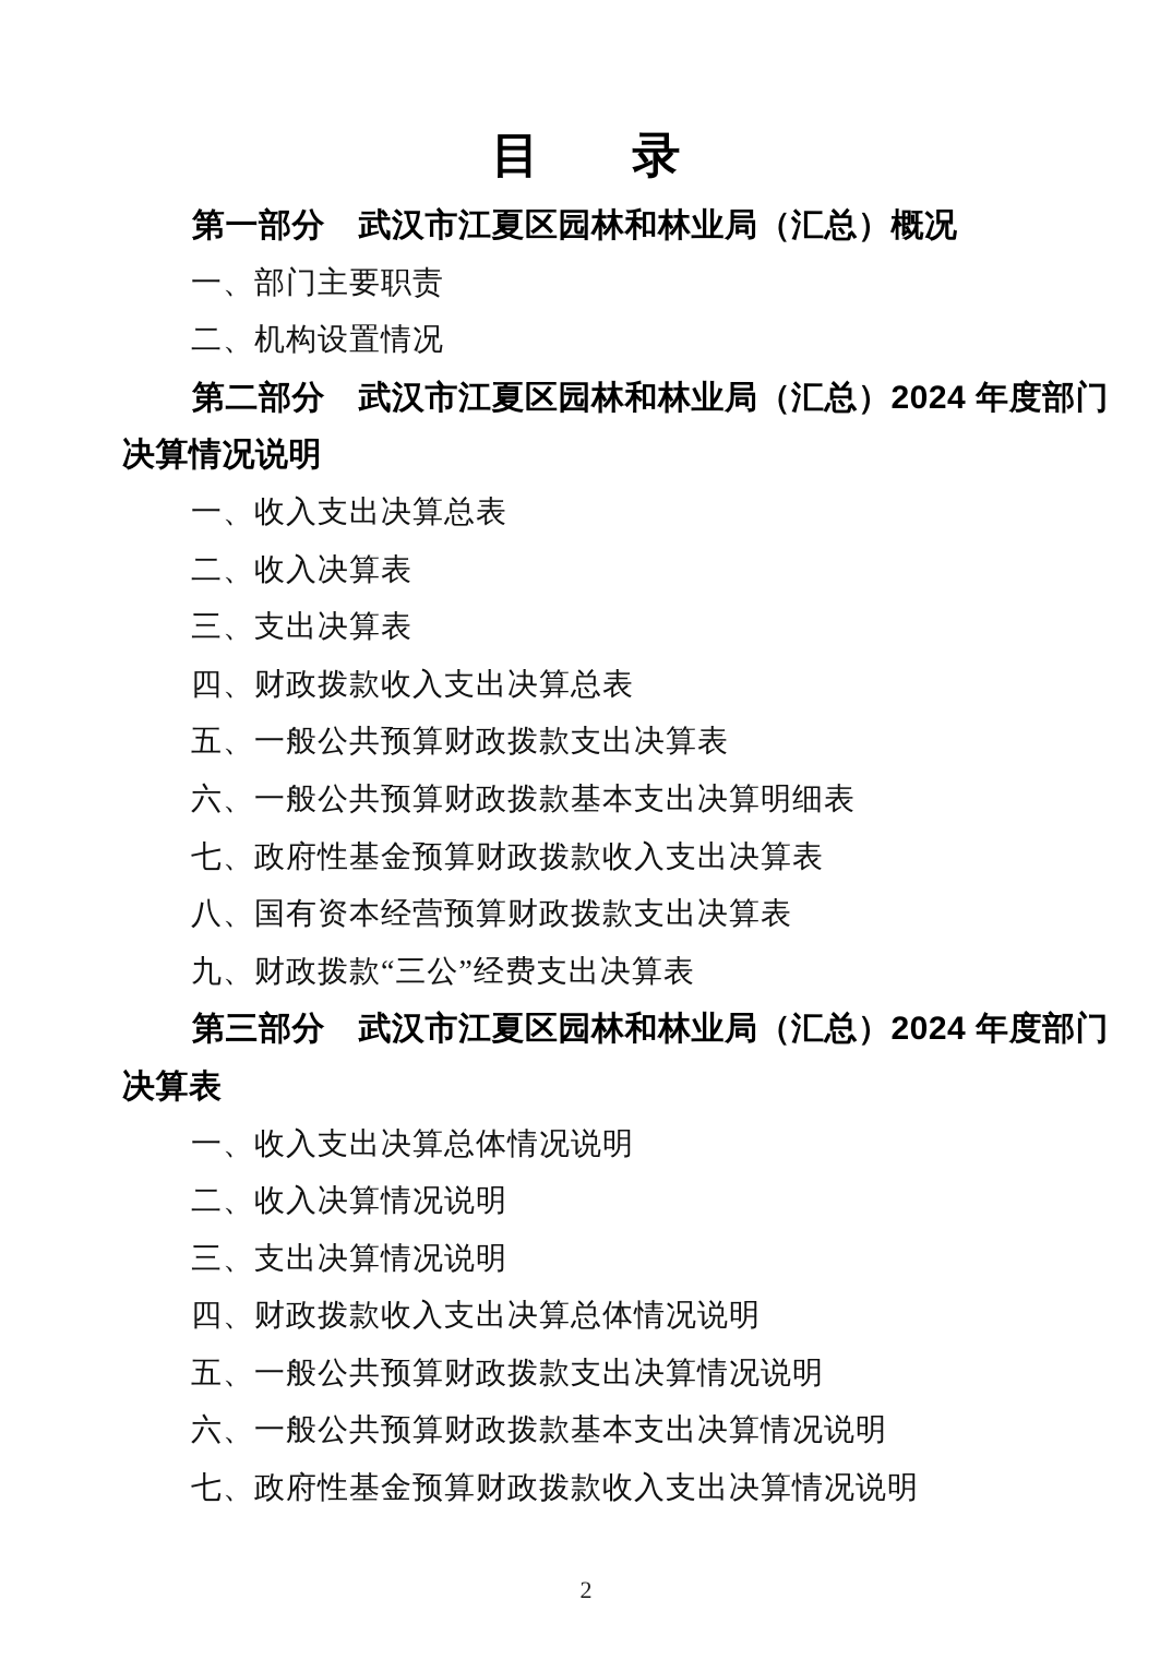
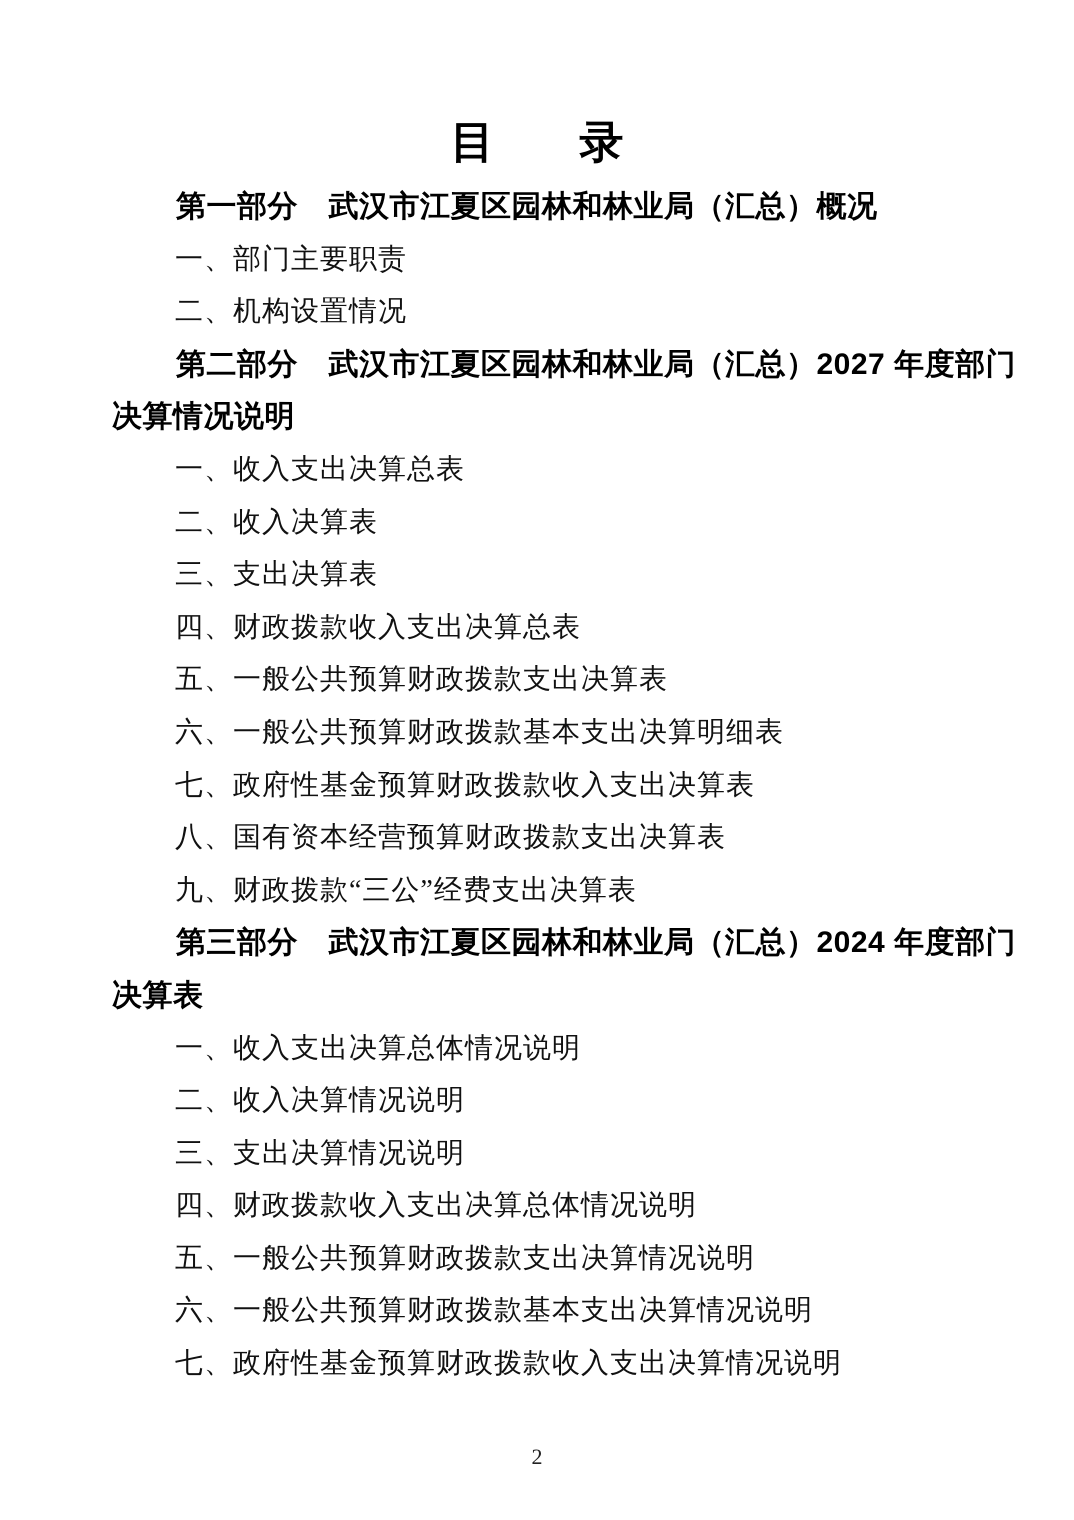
  目
  录
  第一部分 武汉市江夏区园林和林业局（汇总）概况
  一、部门主要职责
  二、机构设置情况
- 第二部分 武汉市江夏区园林和林业局（汇总）2024 年度部门
+ 第二部分 武汉市江夏区园林和林业局（汇总）2027 年度部门
  决算情况说明
  一、收入支出决算总表
  二、收入决算表
  三、支出决算表
  四、财政拨款收入支出决算总表
  五、一般公共预算财政拨款支出决算表
  六、一般公共预算财政拨款基本支出决算明细表
  七、政府性基金预算财政拨款收入支出决算表
  八、国有资本经营预算财政拨款支出决算表
  九、财政拨款“三公”经费支出决算表
  第三部分 武汉市江夏区园林和林业局（汇总）2024 年度部门
  决算表
  一、收入支出决算总体情况说明
  二、收入决算情况说明
  三、支出决算情况说明
  四、财政拨款收入支出决算总体情况说明
  五、一般公共预算财政拨款支出决算情况说明
  六、一般公共预算财政拨款基本支出决算情况说明
  七、政府性基金预算财政拨款收入支出决算情况说明
  2
